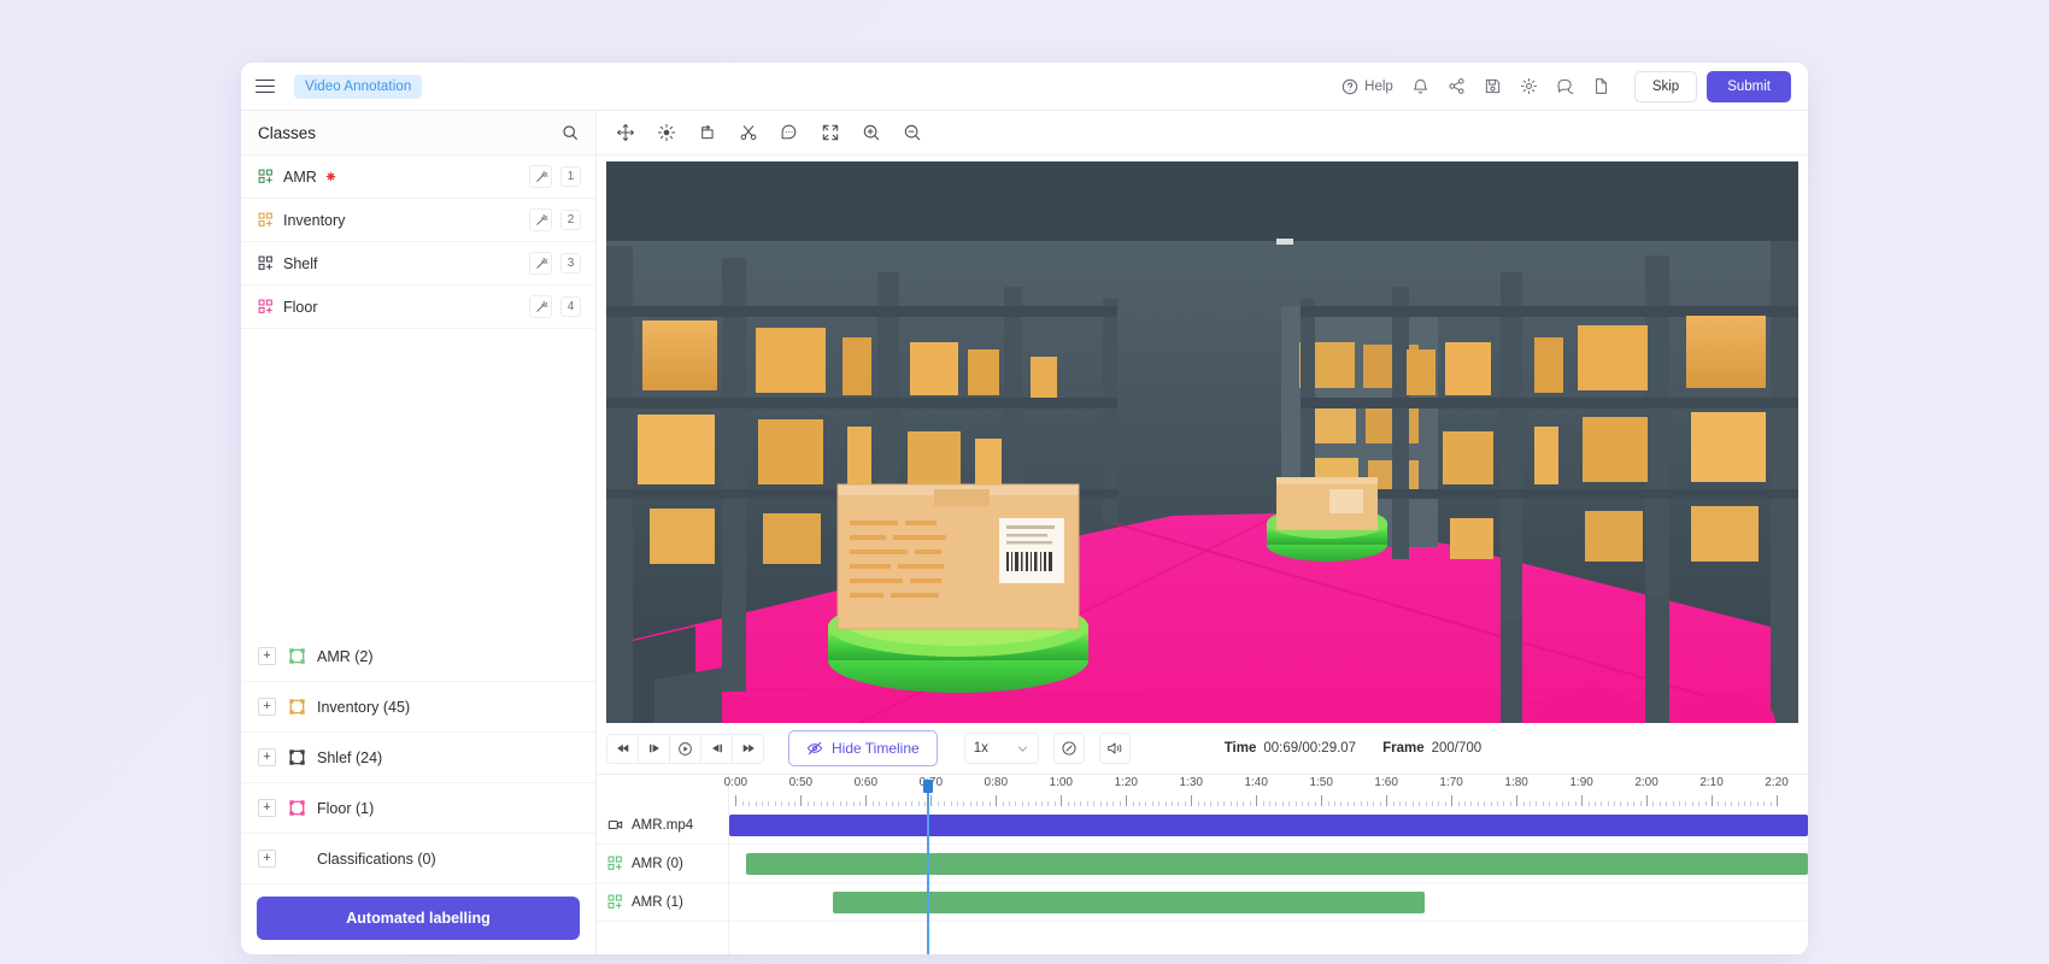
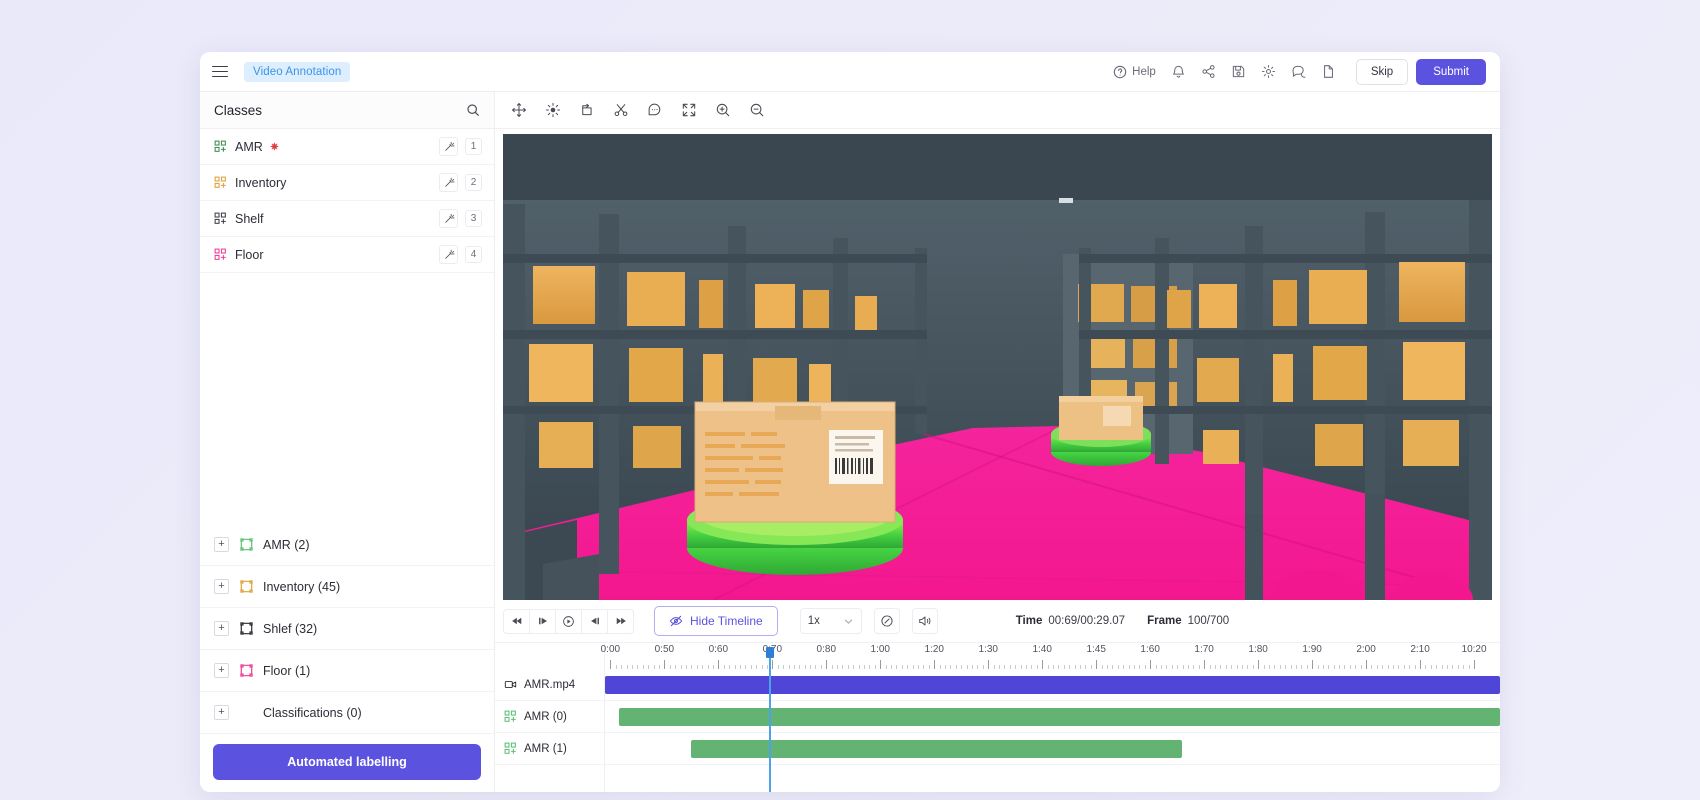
  Video Annotation
  Help
  Skip
  Submit
  Classes
  AMR
  1
  Inventory
  2
  Shelf
  3
  Floor
  4
  +
  AMR (2)
  +
  Inventory (45)
  +
- Shlef (24)
+ Shlef (32)
  +
  Floor (1)
  +
  Classifications (0)
  Automated labelling
  Hide Timeline
  1x
  Time
  00:69/00:29.07
  Frame
- 200/700
+ 100/700
  AMR.mp4
  AMR (0)
  AMR (1)
  0:00
  0:50
  0:60
  0:80
  1:00
  1:20
  1:30
  1:40
- 1:50
+ 1:45
  1:60
  1:70
  1:80
  1:90
  2:00
  2:10
- 2:20
+ 10:20
